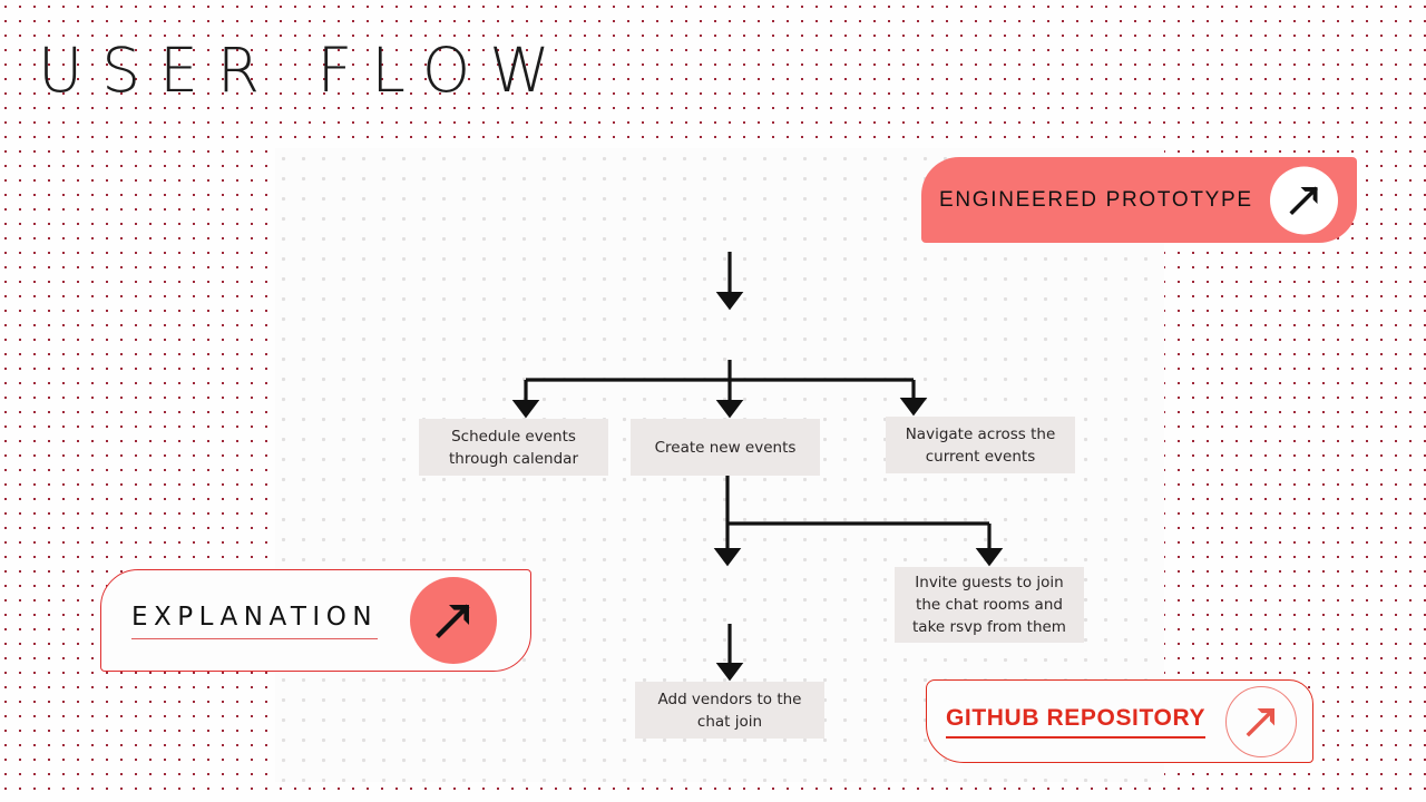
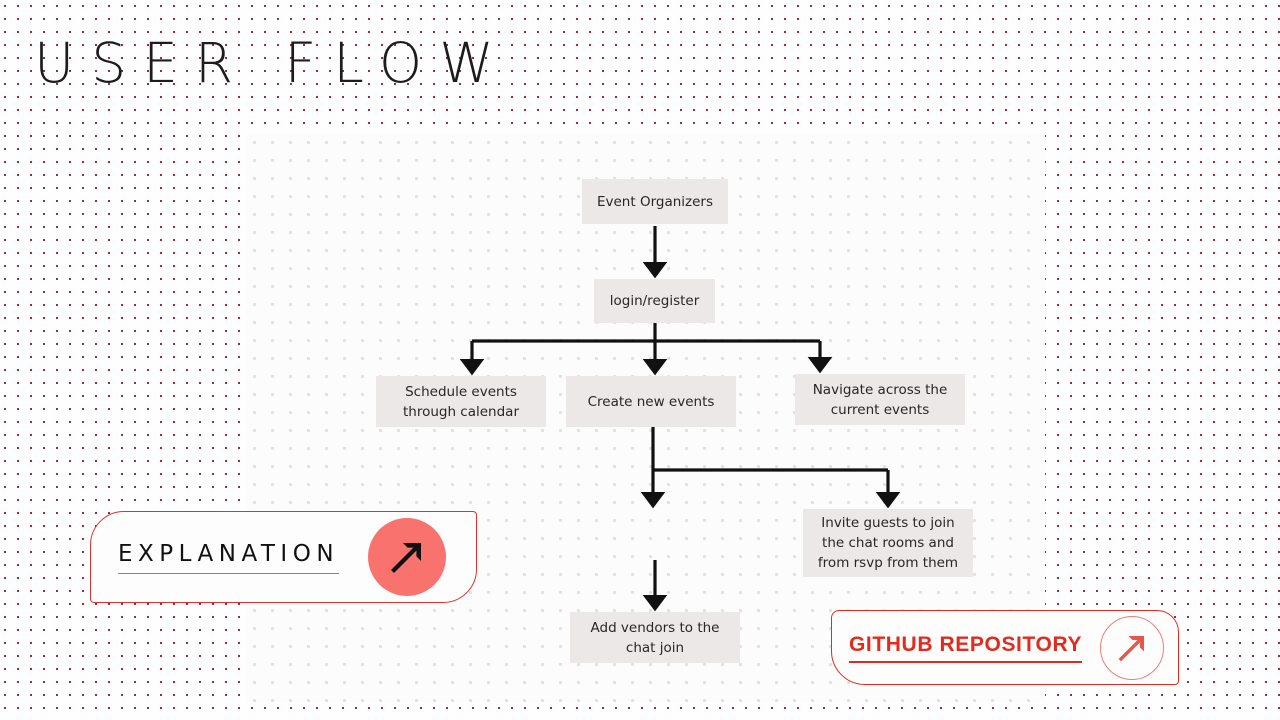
  USER FLOW
+ Event Organizers
+ login/register
  Schedule events through calendar
  Create new events
  Navigate across the current events
- Invite guests to join the chat rooms and take rsvp from them
+ Invite guests to join the chat rooms and from rsvp from them
  Add vendors to the chat join
- ENGINEERED PROTOTYPE
  EXPLANATION
  GITHUB REPOSITORY
